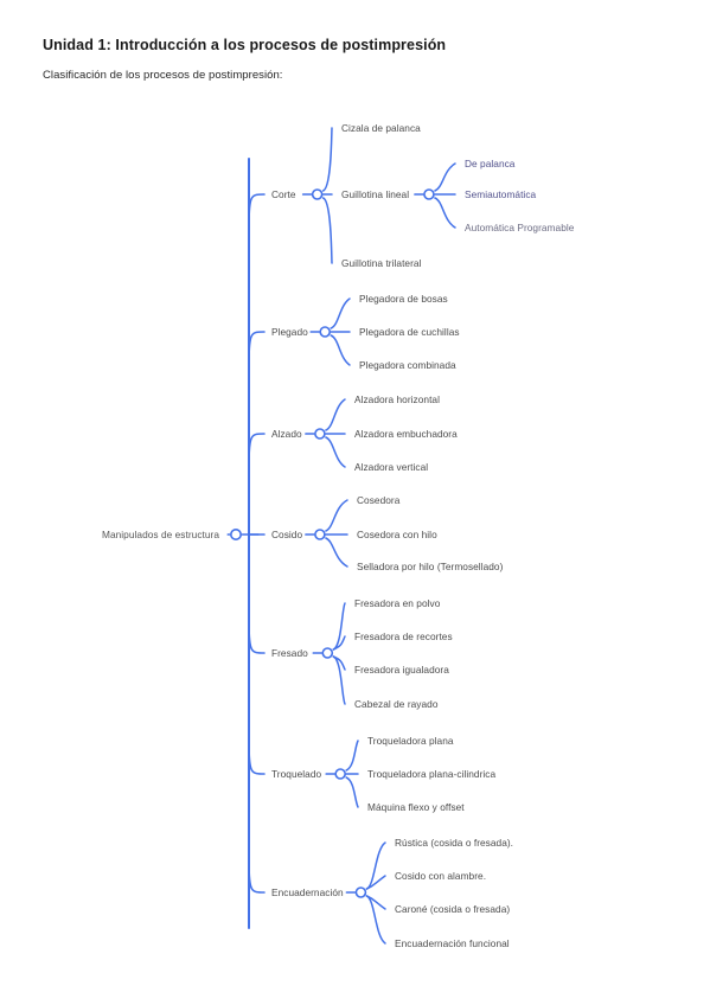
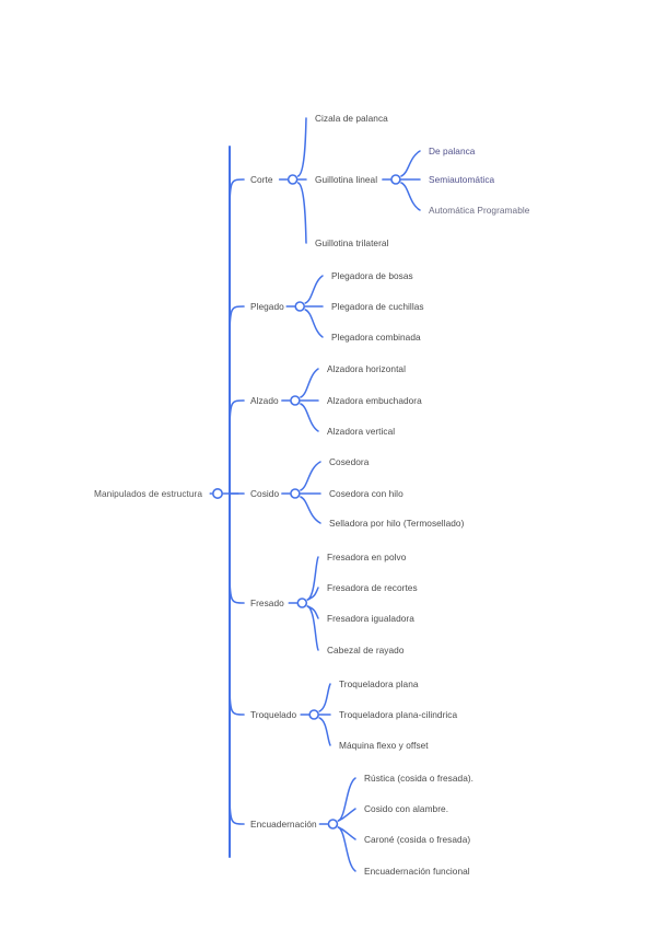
- Unidad 1: Introducción a los procesos de postimpresión
- Clasificación de los procesos de postimpresión:
  Manipulados de estructura
  Corte
  Cizala de palanca
  Guillotina lineal
  De palanca
  Semiautomática
  Automática Programable
  Guillotina trilateral
  Plegado
  Plegadora de bosas
  Plegadora de cuchillas
  Plegadora combinada
  Alzado
  Alzadora horizontal
  Alzadora embuchadora
  Alzadora vertical
  Cosido
  Cosedora
  Cosedora con hilo
  Selladora por hilo (Termosellado)
  Fresado
  Fresadora en polvo
  Fresadora de recortes
  Fresadora igualadora
  Cabezal de rayado
  Troquelado
  Troqueladora plana
  Troqueladora plana-cilindrica
  Máquina flexo y offset
  Encuadernación
  Rústica (cosida o fresada).
  Cosido con alambre.
  Caroné (cosida o fresada)
  Encuadernación funcional
